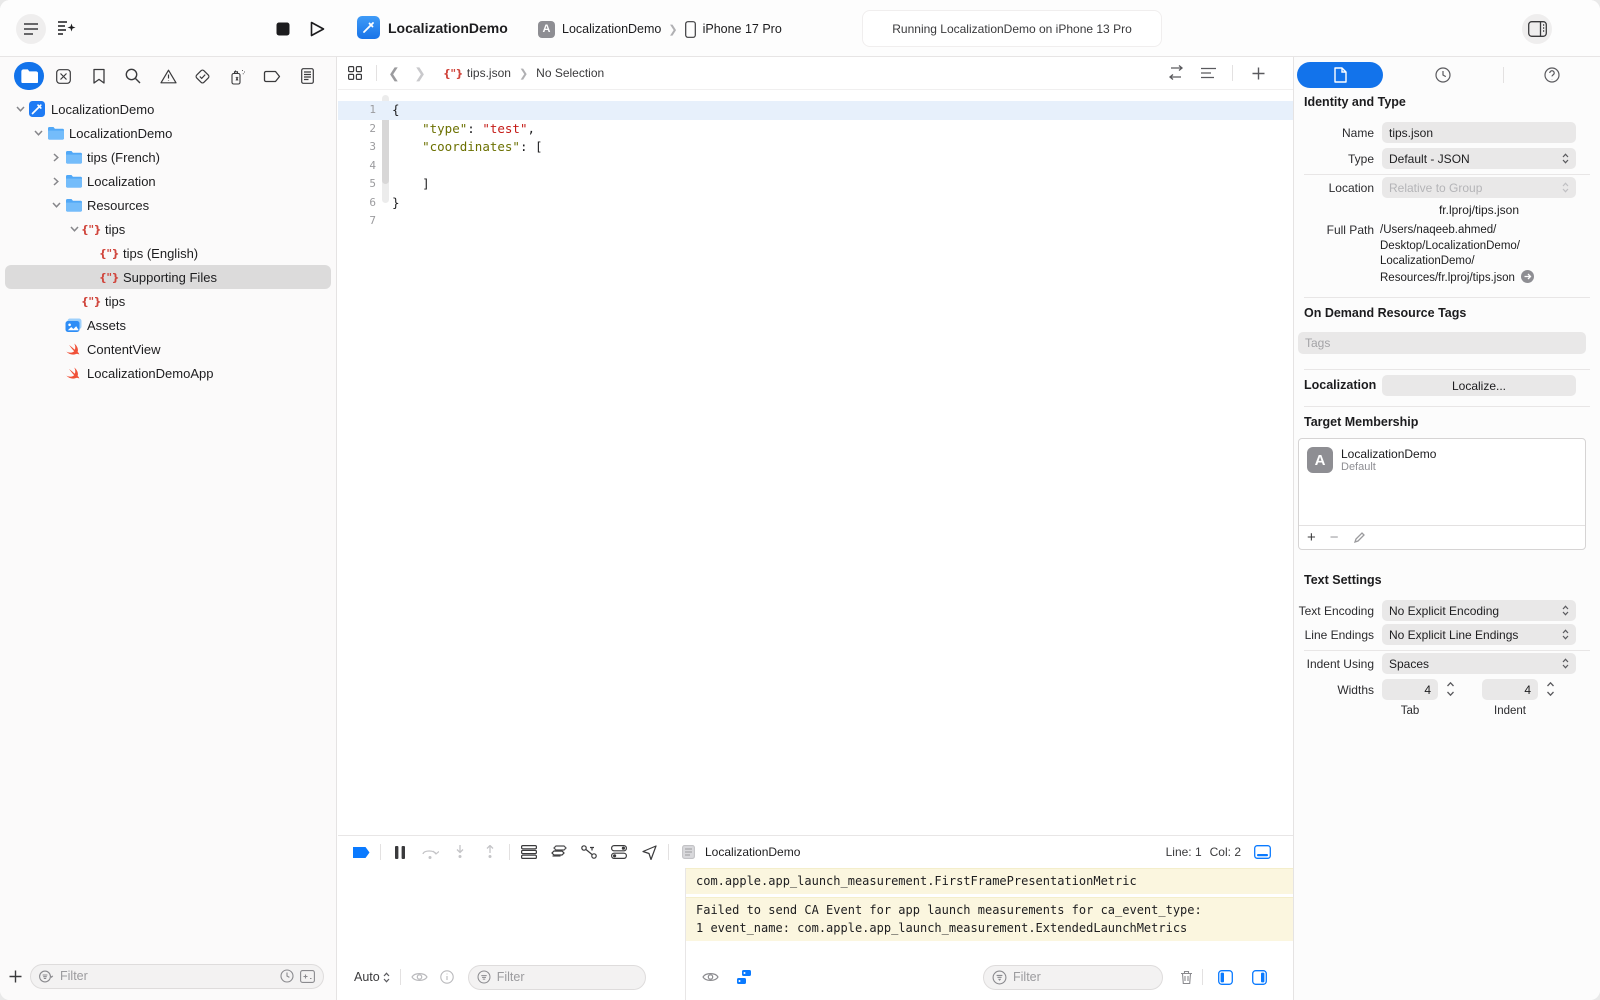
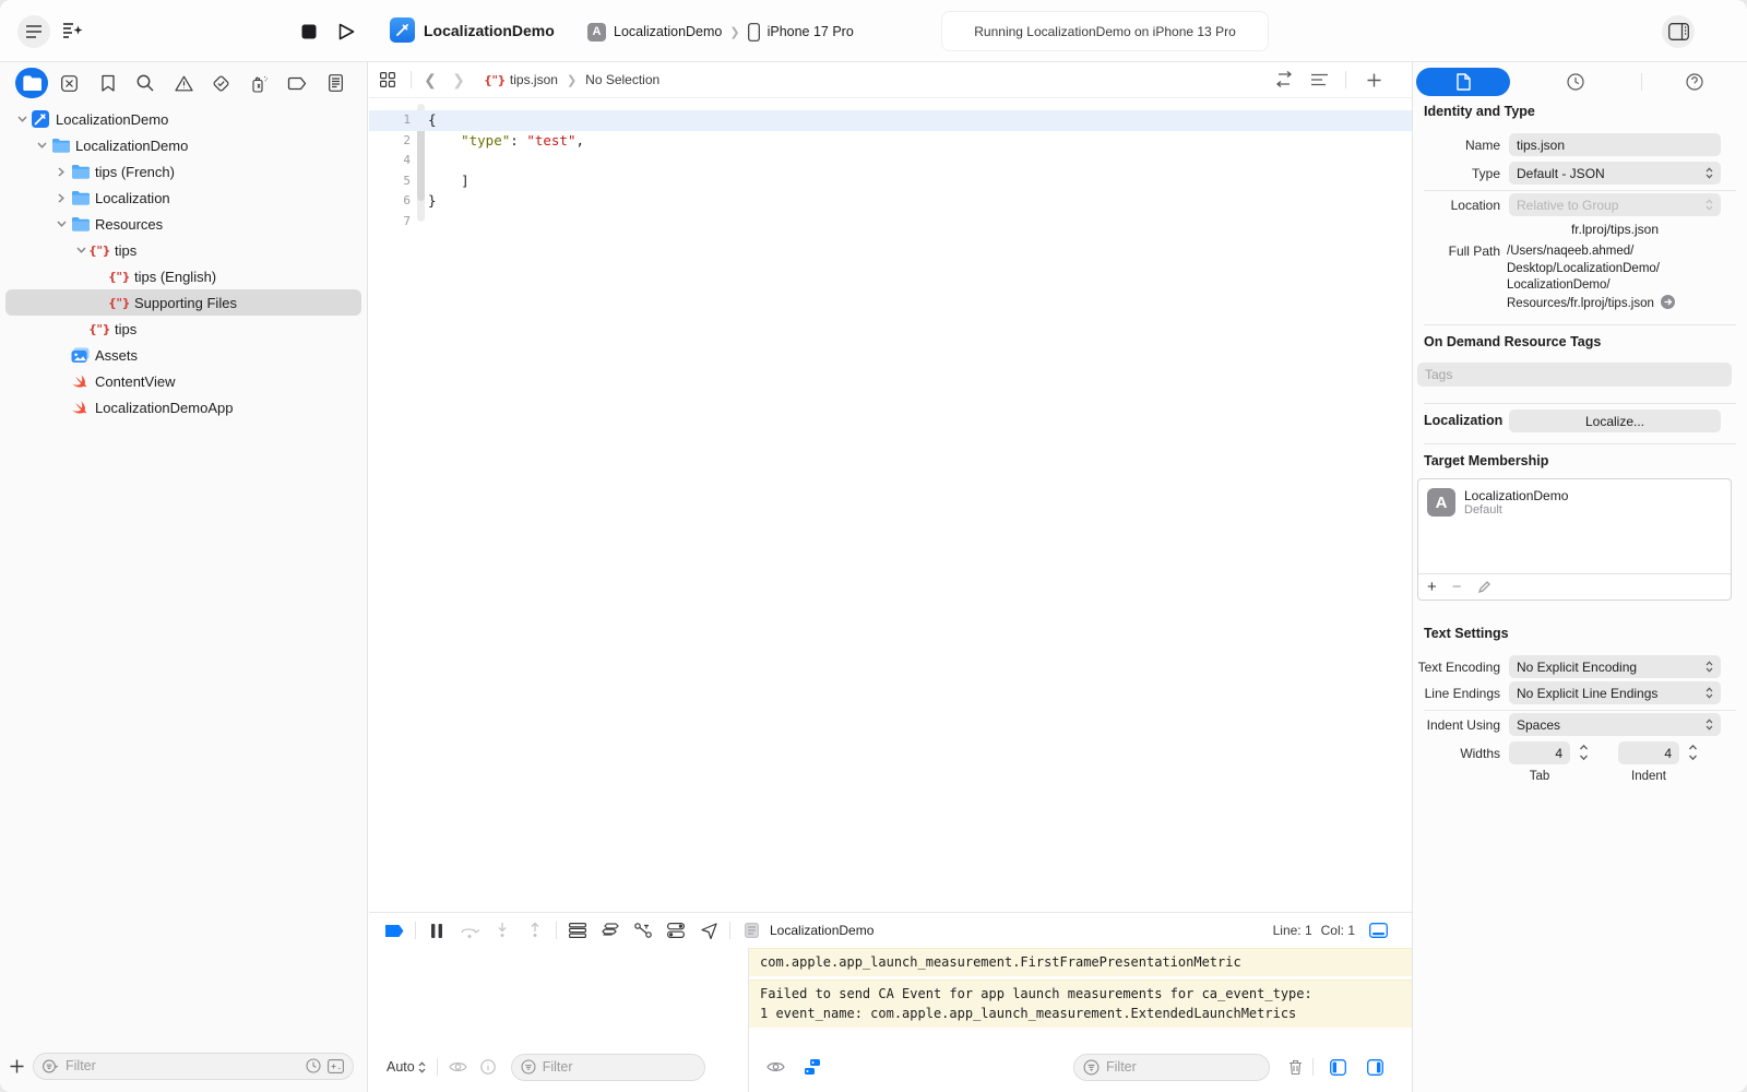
  LocalizationDemo
  A
  LocalizationDemo
  ❯
  iPhone 17 Pro
  Running LocalizationDemo on iPhone 13 Pro
  LocalizationDemo
  LocalizationDemo
  tips (French)
  Localization
  Resources
  {"}
  tips
  {"}
  tips (English)
  {"}
  Supporting Files
  {"}
  tips
  Assets
  ContentView
  LocalizationDemoApp
  Filter
  ❮
  ❯
  {"}
  tips.json
  ❯
  No Selection
  1
  {
  2
  "type": "test",
- 3
- "coordinates": [
  4
  5
  ]
  6
  }
  7
  LocalizationDemo
  Line: 1
- Col: 2
+ Col: 1
  Auto
  Filter
  com.apple.app_launch_measurement.FirstFramePresentationMetric
  Failed to send CA Event for app launch measurements for ca_event_type:
  1 event_name: com.apple.app_launch_measurement.ExtendedLaunchMetrics
  Filter
  Identity and Type
  Name
  tips.json
  Type
  Default - JSON
  Location
  Relative to Group
  fr.lproj/tips.json
  Full Path
  /Users/naqeeb.ahmed/
  Desktop/LocalizationDemo/
  LocalizationDemo/
  Resources/fr.lproj/tips.json
  On Demand Resource Tags
  Tags
  Localization
  Localize...
  Target Membership
  A
  LocalizationDemo
  Default
  +
  −
  Text Settings
  Text Encoding
  No Explicit Encoding
  Line Endings
  No Explicit Line Endings
  Indent Using
  Spaces
  Widths
  4
  4
  Tab
  Indent
